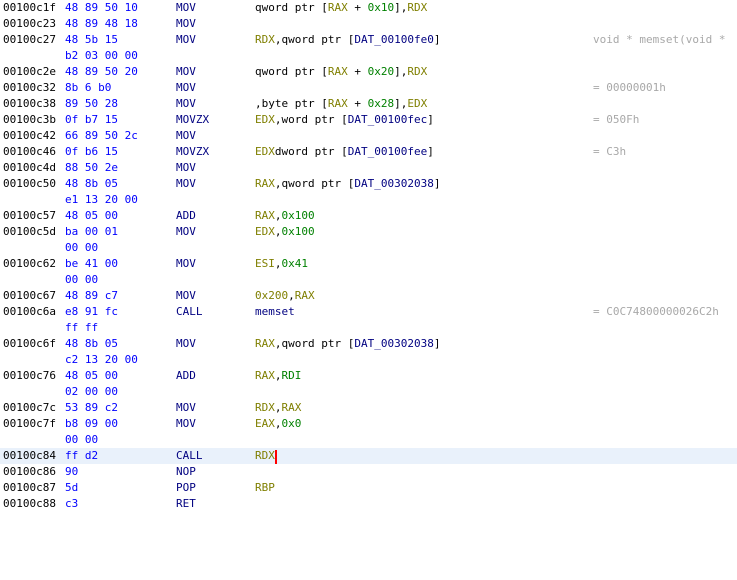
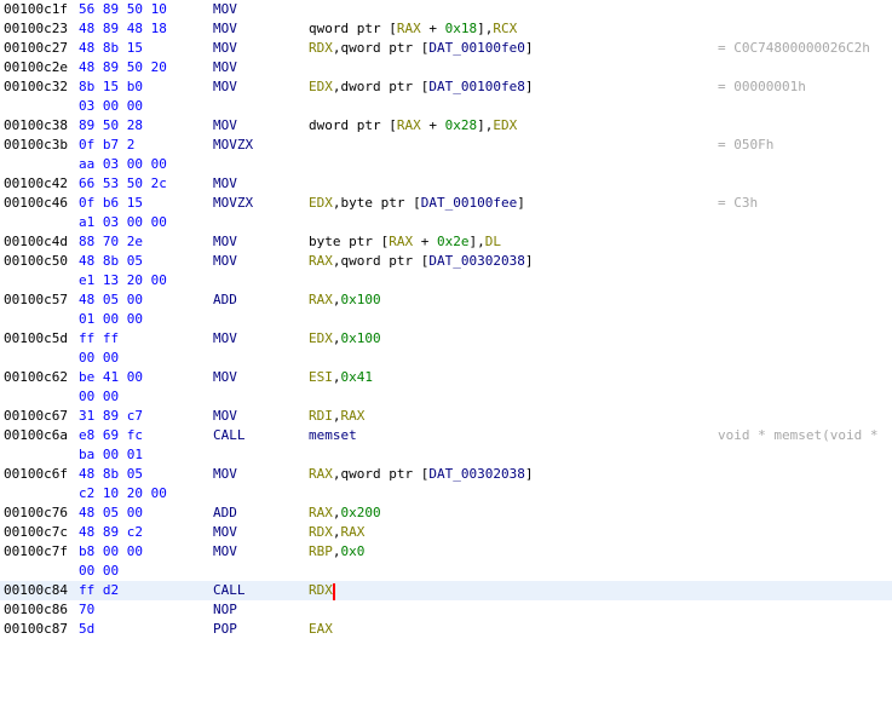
  00100c1f
- 48 89 50 10
+ 56 89 50 10
  MOV
- qword ptr [RAX + 0x10],RDX
  00100c23
  48 89 48 18
  MOV
+ qword ptr [RAX + 0x18],RCX
  00100c27
- 48 5b 15
+ 48 8b 15
  MOV
  RDX,qword ptr [DAT_00100fe0]
- void * memset(void *
+ = C0C74800000026C2h
- b2 03 00 00
  00100c2e
  48 89 50 20
  MOV
- qword ptr [RAX + 0x20],RDX
  00100c32
- 8b 6 b0
+ 8b 15 b0
  MOV
+ EDX,dword ptr [DAT_00100fe8]
  = 00000001h
+ 03 00 00
  00100c38
  89 50 28
  MOV
- ,byte ptr [RAX + 0x28],EDX
+ dword ptr [RAX + 0x28],EDX
  00100c3b
- 0f b7 15
+ 0f b7 2
  MOVZX
- EDX,word ptr [DAT_00100fec]
  = 050Fh
+ aa 03 00 00
  00100c42
- 66 89 50 2c
+ 66 53 50 2c
  MOV
  00100c46
  0f b6 15
  MOVZX
- EDXdword ptr [DAT_00100fee]
+ EDX,byte ptr [DAT_00100fee]
  = C3h
+ a1 03 00 00
  00100c4d
- 88 50 2e
+ 88 70 2e
  MOV
+ byte ptr [RAX + 0x2e],DL
  00100c50
  48 8b 05
  MOV
  RAX,qword ptr [DAT_00302038]
  e1 13 20 00
  00100c57
  48 05 00
  ADD
  RAX,0x100
+ 01 00 00
  00100c5d
- ba 00 01
+ ff ff
  MOV
  EDX,0x100
  00 00
  00100c62
  be 41 00
  MOV
  ESI,0x41
  00 00
  00100c67
- 48 89 c7
+ 31 89 c7
  MOV
- 0x200,RAX
+ RDI,RAX
  00100c6a
- e8 91 fc
+ e8 69 fc
  CALL
  memset
- = C0C74800000026C2h
+ void * memset(void *
- ff ff
+ ba 00 01
  00100c6f
  48 8b 05
  MOV
  RAX,qword ptr [DAT_00302038]
- c2 13 20 00
+ c2 10 20 00
  00100c76
  48 05 00
  ADD
- RAX,RDI
+ RAX,0x200
- 02 00 00
  00100c7c
- 53 89 c2
+ 48 89 c2
  MOV
  RDX,RAX
  00100c7f
- b8 09 00
+ b8 00 00
  MOV
- EAX,0x0
+ RBP,0x0
  00 00
  00100c84
  ff d2
  CALL
  RDX
  00100c86
- 90
+ 70
  NOP
  00100c87
  5d
  POP
- RBP
+ EAX
- 00100c88
- c3
- RET
